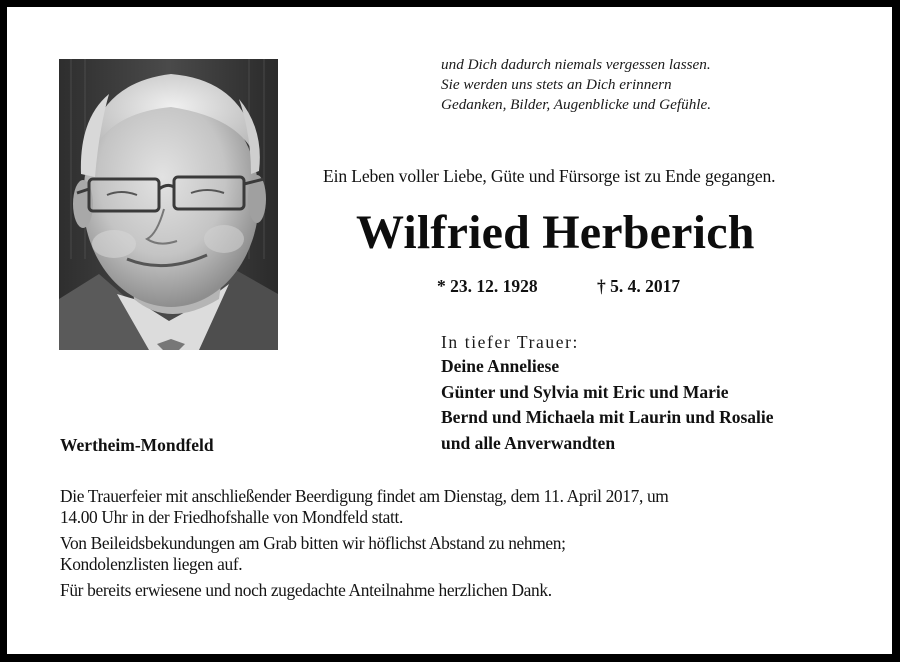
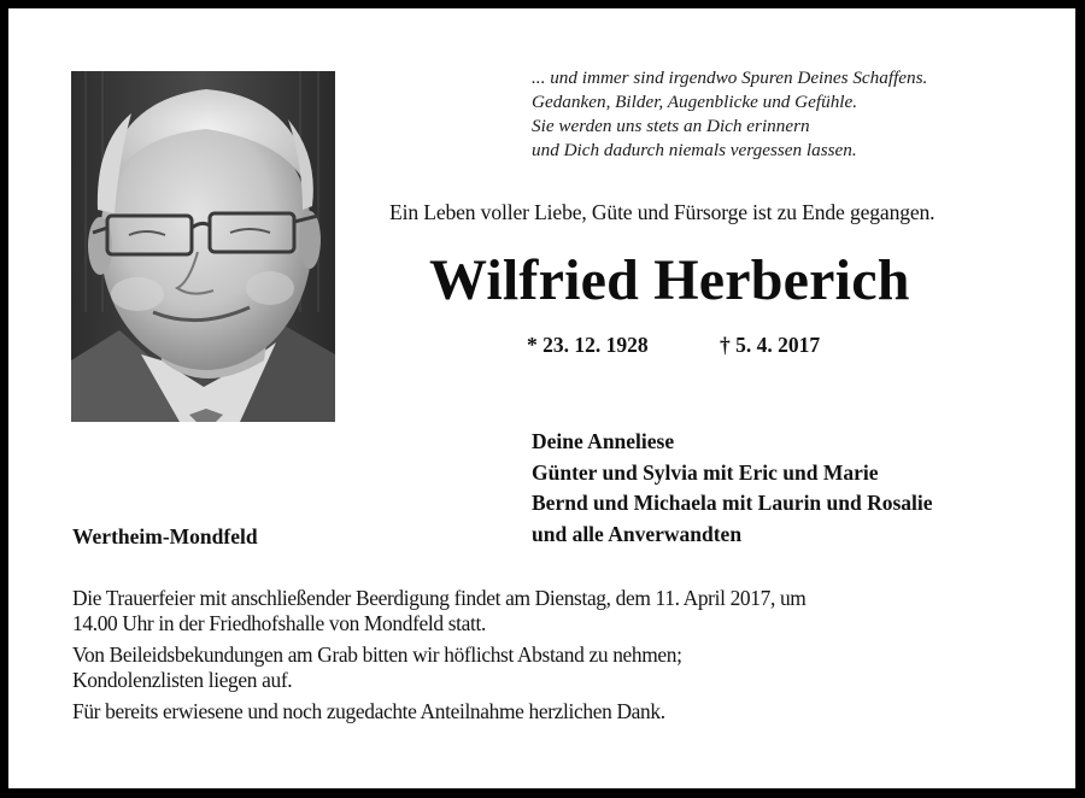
+ ... und immer sind irgendwo Spuren Deines Schaffens.
- und Dich dadurch niemals vergessen lassen.
+ Gedanken, Bilder, Augenblicke und Gefühle.
  Sie werden uns stets an Dich erinnern
- Gedanken, Bilder, Augenblicke und Gefühle.
+ und Dich dadurch niemals vergessen lassen.
  Ein Leben voller Liebe, Güte und Fürsorge ist zu Ende gegangen.
  Wilfried Herberich
  * 23. 12. 1928
  † 5. 4. 2017
- In tiefer Trauer:
  Deine Anneliese
  Günter und Sylvia mit Eric und Marie
  Bernd und Michaela mit Laurin und Rosalie
  und alle Anverwandten
  Wertheim-Mondfeld
  Die Trauerfeier mit anschließender Beerdigung findet am Dienstag, dem 11. April 2017, um
  14.00 Uhr in der Friedhofshalle von Mondfeld statt.
  Von Beileidsbekundungen am Grab bitten wir höflichst Abstand zu nehmen;
  Kondolenzlisten liegen auf.
  Für bereits erwiesene und noch zugedachte Anteilnahme herzlichen Dank.
